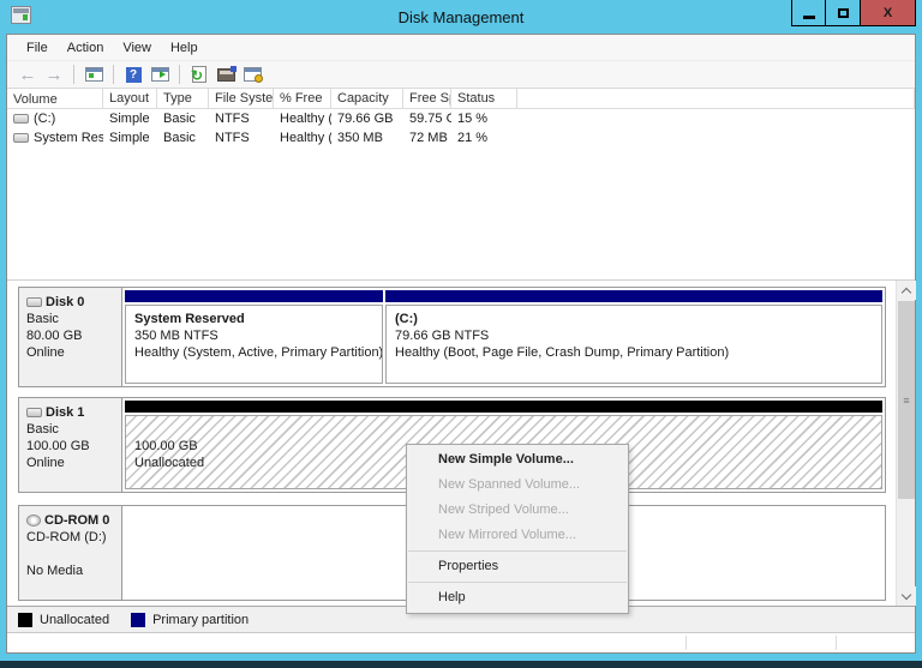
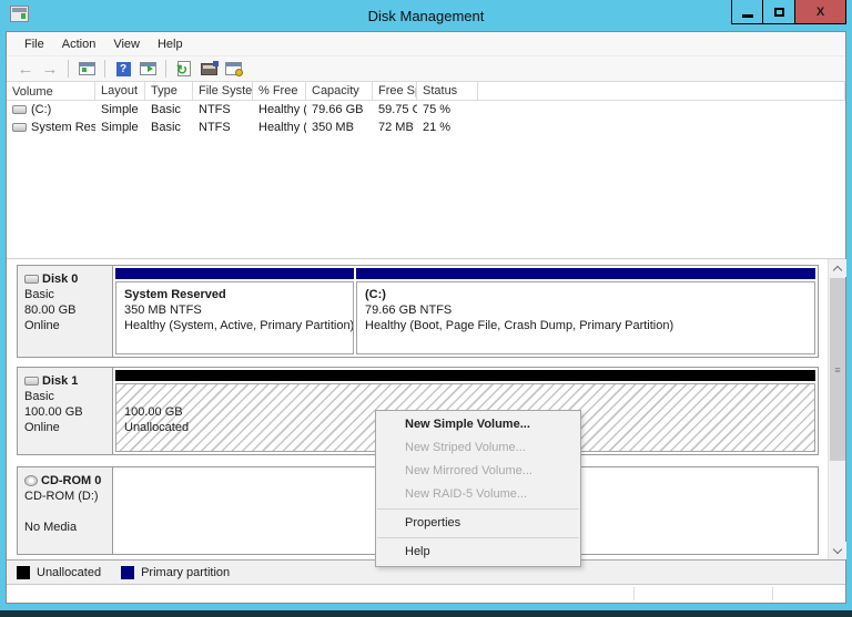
  Disk Management
  X
  File
  Action
  View
  Help
  ←
  →
  ?
  ↻
  Volume
  Layout
  Type
  File Syste
  % Free
  Capacity
  Status
  (C:)
  Simple
  Basic
  NTFS
  79.66 GB
  59.75 G
- 15 %
+ 75 %
  Simple
  Basic
  NTFS
  350 MB
  72 MB
  21 %
  Disk 0
  Basic
  80.00 GB
  Online
  System Reserved
  350 MB NTFS
  Healthy (System, Active, Primary Partition)
  (C:)
  79.66 GB NTFS
  Healthy (Boot, Page File, Crash Dump, Primary Partition)
  Disk 1
  Basic
  100.00 GB
  Online
  100.00 GB
  Unallocated
  CD-ROM 0
  CD-ROM (D:)
  No Media
  ≡
  Unallocated
  Primary partition
  New Simple Volume...
- New Spanned Volume...
  New Striped Volume...
  New Mirrored Volume...
+ New RAID-5 Volume...
  Properties
  Help
